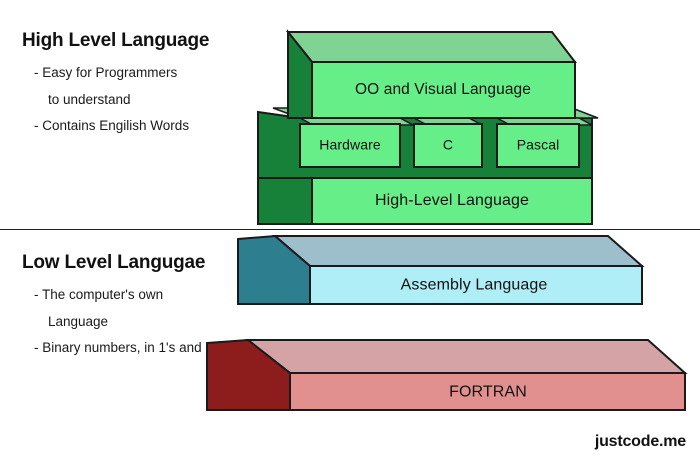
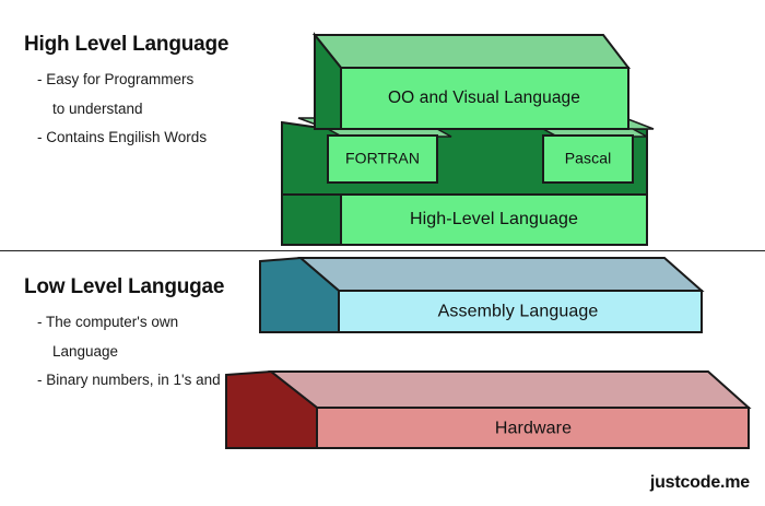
  High Level Language
  - Easy for Programmers
  to understand
  - Contains Engilish Words
  Low Level Langugae
  - The computer's own
  Language
  - Binary numbers, in 1's and
- FORTRAN
+ Hardware
  Assembly Language
  High-Level Language
- Hardware
+ FORTRAN
- C
  Pascal
  OO and Visual Language
  justcode.me
